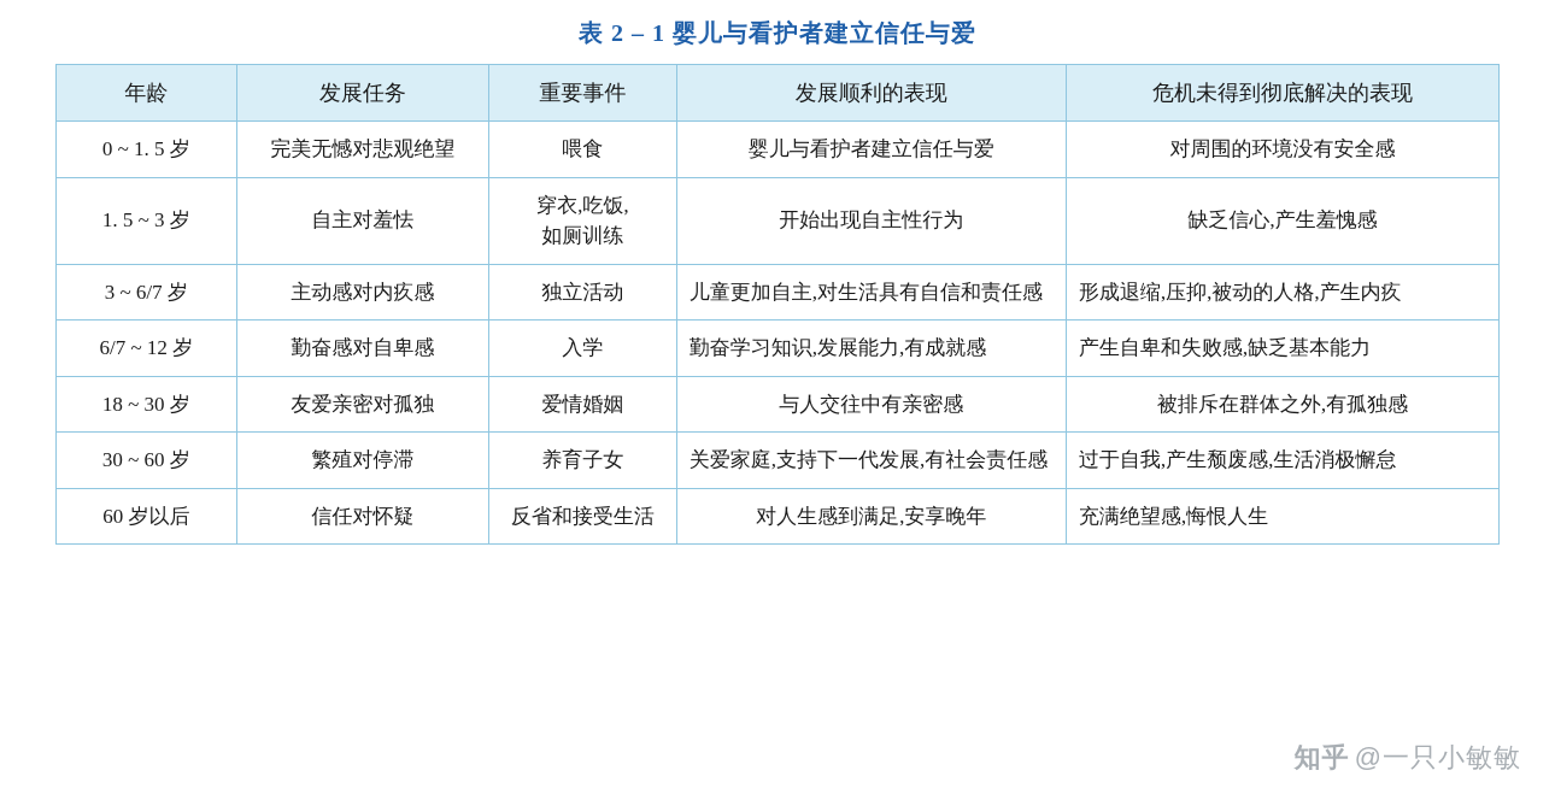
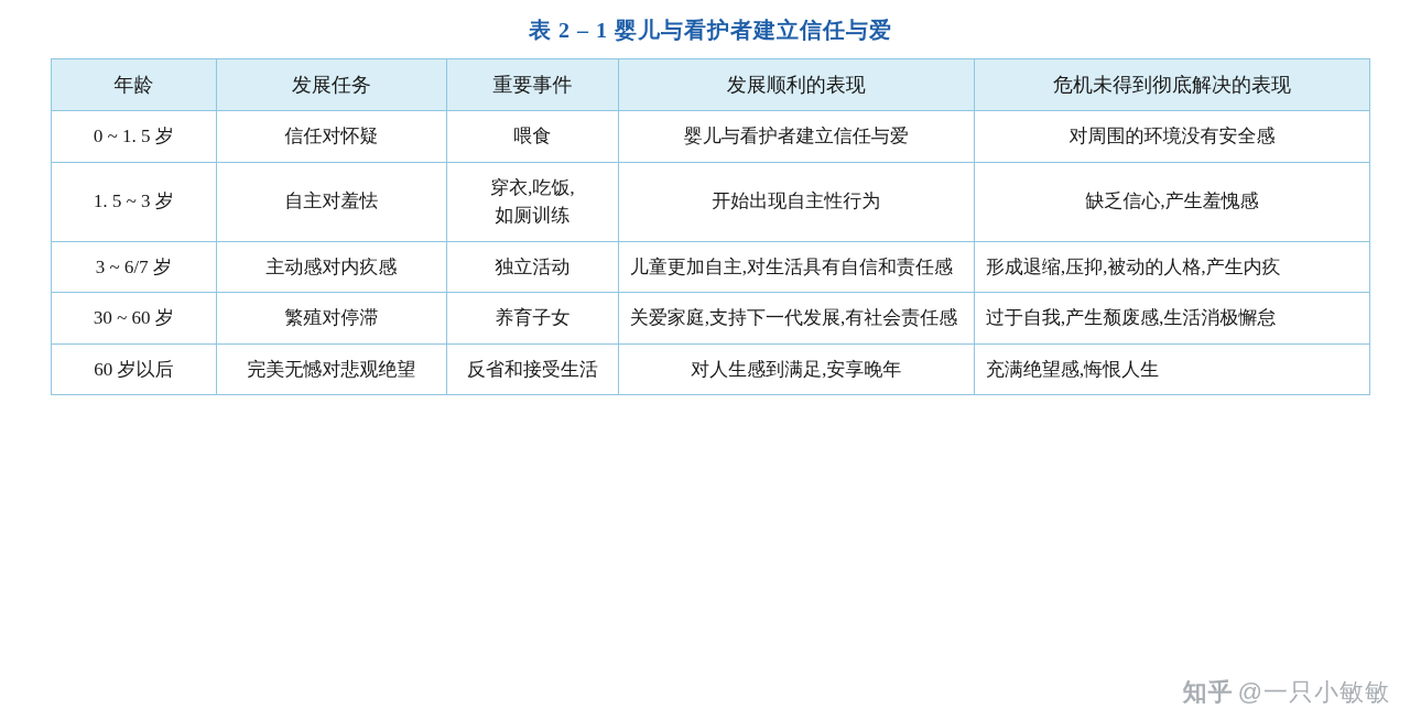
  表 2 – 1 婴儿与看护者建立信任与爱
  年龄	发展任务	重要事件	发展顺利的表现	危机未得到彻底解决的表现
- 0 ~ 1. 5 岁	完美无憾对悲观绝望	喂食	婴儿与看护者建立信任与爱	对周围的环境没有安全感
+ 0 ~ 1. 5 岁	信任对怀疑	喂食	婴儿与看护者建立信任与爱	对周围的环境没有安全感
  1. 5 ~ 3 岁	自主对羞怯	穿衣,吃饭, 如厕训练	开始出现自主性行为	缺乏信心,产生羞愧感
  3 ~ 6/7 岁	主动感对内疚感	独立活动	儿童更加自主,对生活具有自信和责任感	形成退缩,压抑,被动的人格,产生内疚
- 6/7 ~ 12 岁	勤奋感对自卑感	入学	勤奋学习知识,发展能力,有成就感	产生自卑和失败感,缺乏基本能力
- 18 ~ 30 岁	友爱亲密对孤独	爱情婚姻	与人交往中有亲密感	被排斥在群体之外,有孤独感
  30 ~ 60 岁	繁殖对停滞	养育子女	关爱家庭,支持下一代发展,有社会责任感	过于自我,产生颓废感,生活消极懈怠
- 60 岁以后	信任对怀疑	反省和接受生活	对人生感到满足,安享晚年	充满绝望感,悔恨人生
+ 60 岁以后	完美无憾对悲观绝望	反省和接受生活	对人生感到满足,安享晚年	充满绝望感,悔恨人生
  知乎 @一只小敏敏
